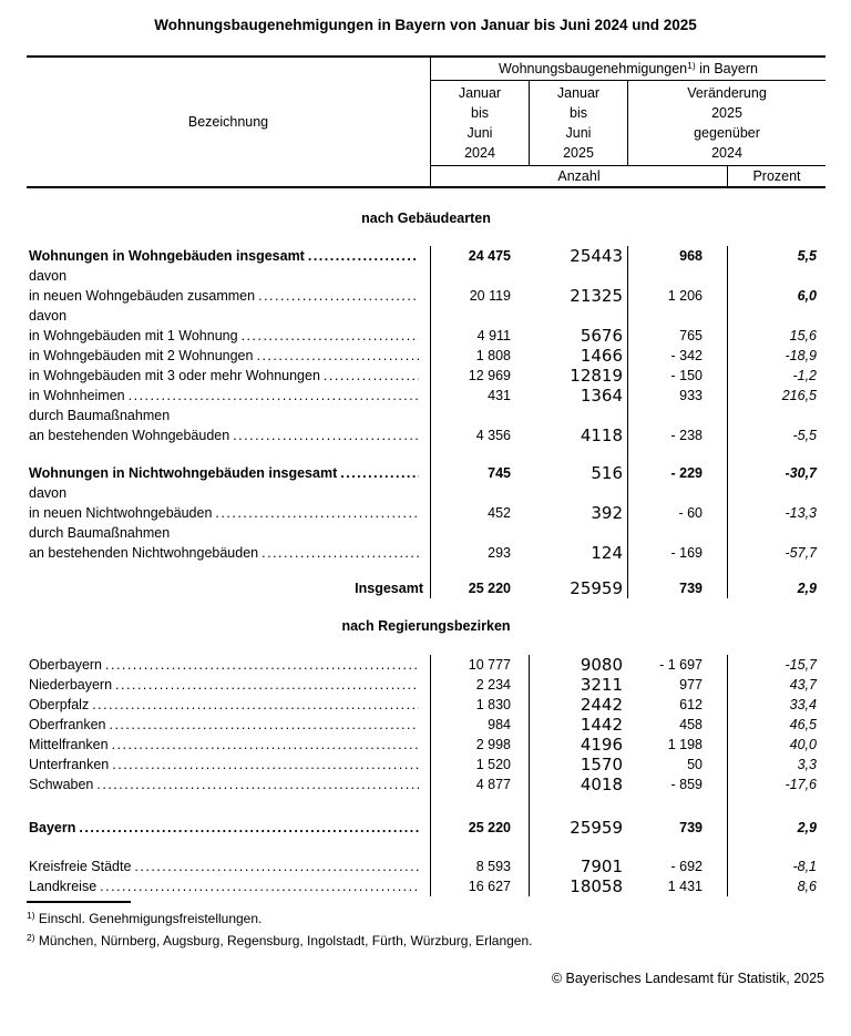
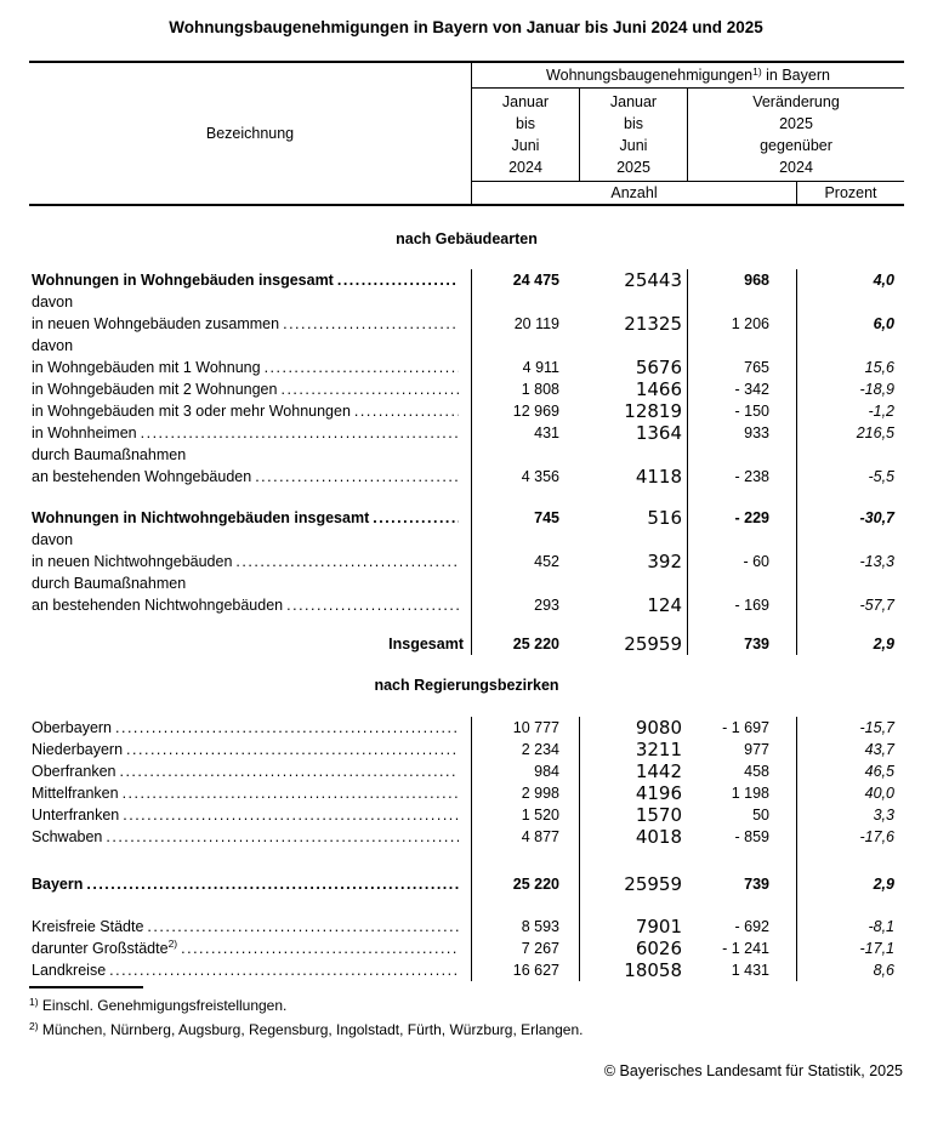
  Wohnungsbaugenehmigungen in Bayern von Januar bis Juni 2024 und 2025
  Bezeichnung
  Wohnungsbaugenehmigungen1) in Bayern
  Januar
  bis
  Juni
  2024
  Januar
  bis
  Juni
  2025
  Veränderung
  2025
  gegenüber
  2024
  Anzahl
  Prozent
  nach Gebäudearten
  Wohnungen in Wohngebäuden insgesamt
  24 475
  25443
  968
- 5,5
+ 4,0
  davon
  in neuen Wohngebäuden zusammen
  20 119
  21325
  1 206
  6,0
  davon
  in Wohngebäuden mit 1 Wohnung
  4 911
  5676
  765
  15,6
  in Wohngebäuden mit 2 Wohnungen
  1 808
  1466
  - 342
  -18,9
  in Wohngebäuden mit 3 oder mehr Wohnungen
  12 969
  12819
  - 150
  -1,2
  in Wohnheimen
  431
  1364
  933
  216,5
  durch Baumaßnahmen
  an bestehenden Wohngebäuden
  4 356
  4118
  - 238
  -5,5
  Wohnungen in Nichtwohngebäuden insgesamt
  745
  516
  - 229
  -30,7
  davon
  in neuen Nichtwohngebäuden
  452
  392
  - 60
  -13,3
  durch Baumaßnahmen
  an bestehenden Nichtwohngebäuden
  293
  124
  - 169
  -57,7
  Insgesamt
  25 220
  25959
  739
  2,9
  nach Regierungsbezirken
  Oberbayern
  10 777
  9080
  - 1 697
  -15,7
  Niederbayern
  2 234
  3211
  977
  43,7
- Oberpfalz
- 1 830
- 2442
- 612
- 33,4
  Oberfranken
  984
  1442
  458
  46,5
  Mittelfranken
  2 998
  4196
  1 198
  40,0
  Unterfranken
  1 520
  1570
  50
  3,3
  Schwaben
  4 877
  4018
  - 859
  -17,6
  Bayern
  25 220
  25959
  739
  2,9
  Kreisfreie Städte
  8 593
  7901
  - 692
  -8,1
+ darunter Großstädte
+ 2)
+ 7 267
+ 6026
+ - 1 241
+ -17,1
  Landkreise
  16 627
  18058
  1 431
  8,6
  1) Einschl. Genehmigungsfreistellungen.
  2) München, Nürnberg, Augsburg, Regensburg, Ingolstadt, Fürth, Würzburg, Erlangen.
  © Bayerisches Landesamt für Statistik, 2025
